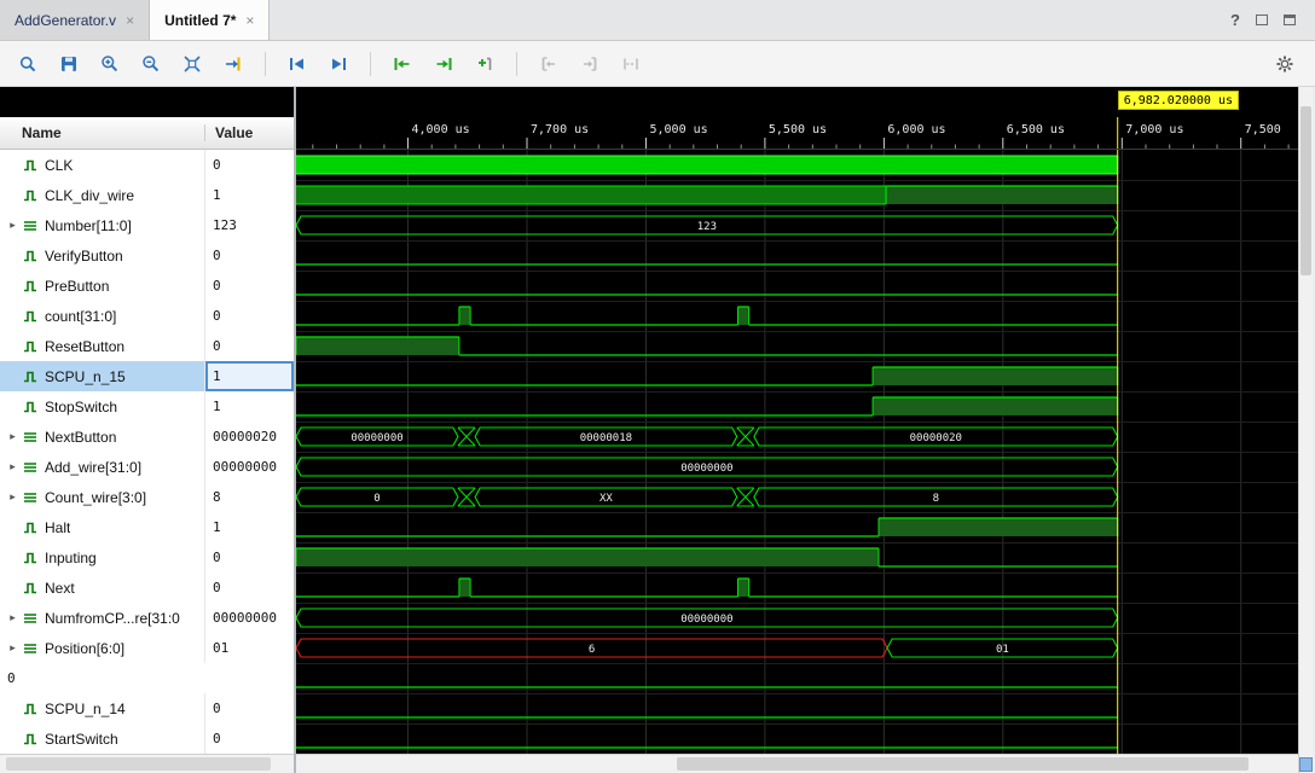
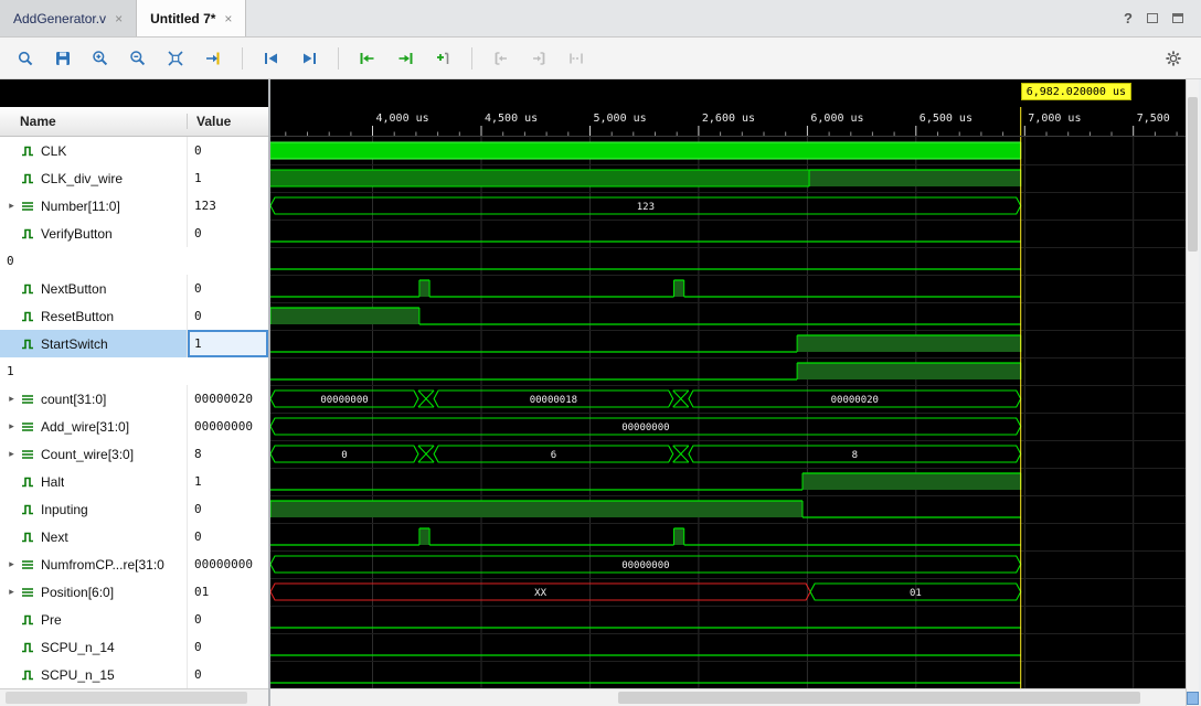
  AddGenerator.v
  ×
  Untitled 7*
  ×
  ?
  Name
  Value
  CLK
  0
  CLK_div_wire
  1
  ▸
  Number[11:0]
  123
  VerifyButton
  0
- PreButton
  0
- count[31:0]
+ NextButton
  0
  ResetButton
  0
- SCPU_n_15
+ StartSwitch
  1
- StopSwitch
  1
  ▸
- NextButton
+ count[31:0]
  00000020
  ▸
  Add_wire[31:0]
  00000000
  ▸
  Count_wire[3:0]
  8
  Halt
  1
  Inputing
  0
  Next
  0
  ▸
  NumfromCP...re[31:0
  00000000
  ▸
  Position[6:0]
  01
+ Pre
  0
  SCPU_n_14
  0
- StartSwitch
+ SCPU_n_15
  0
  6,982.020000 us
  4,000 us
- 7,700 us
+ 4,500 us
  5,000 us
- 5,500 us
+ 2,600 us
  6,000 us
  6,500 us
  7,000 us
  7,500
  123
  00000000
  00000018
  00000020
  00000000
  0
- XX
+ 6
  8
  00000000
- 6
+ XX
  01
